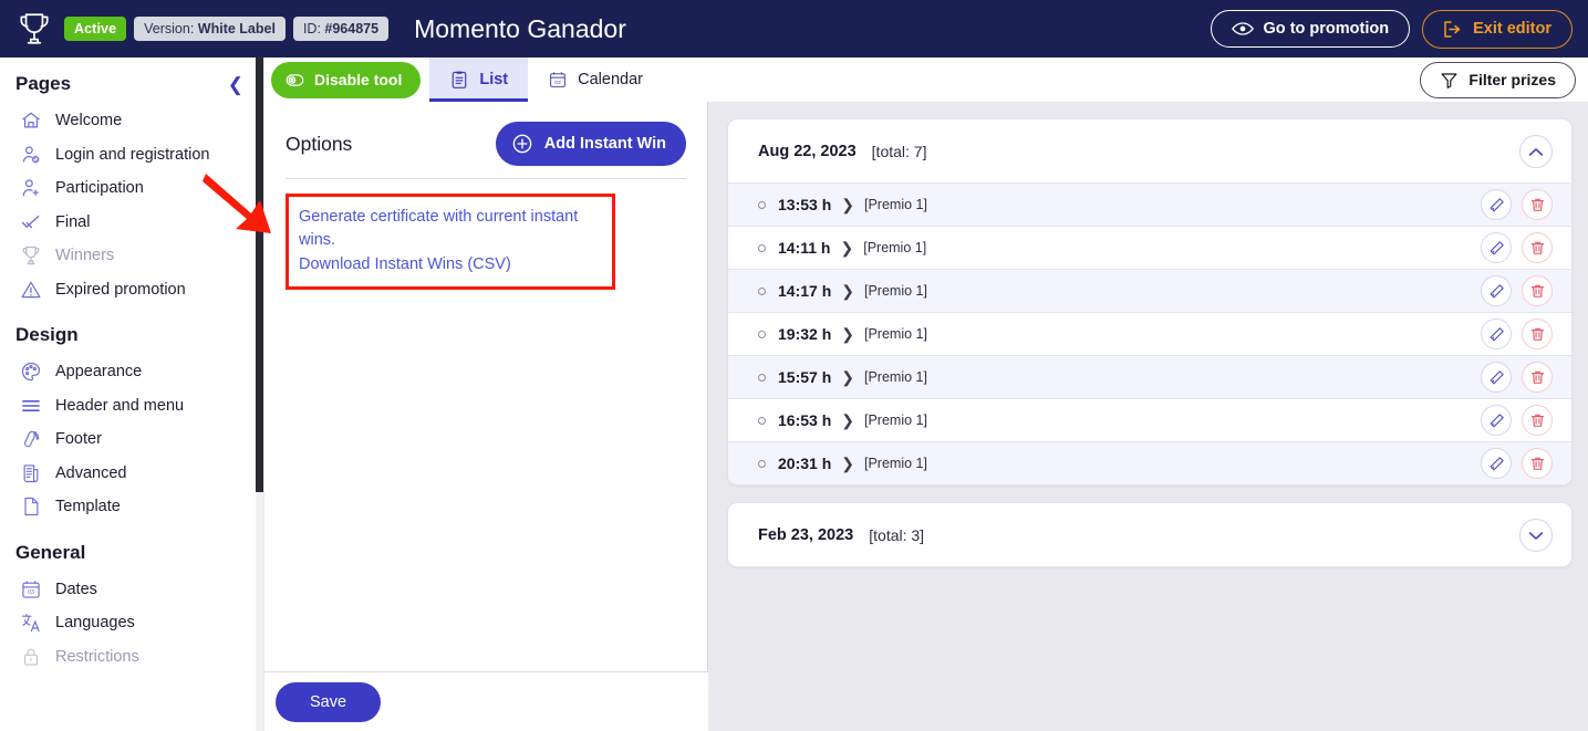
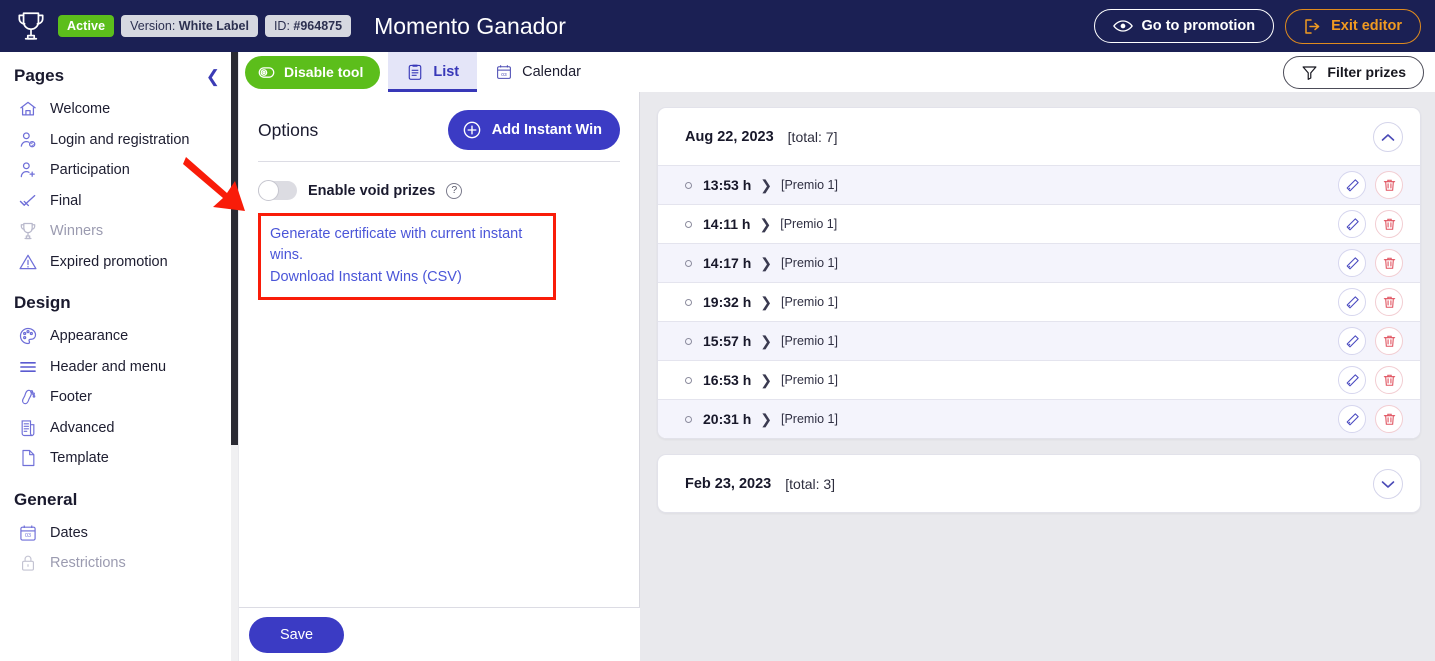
  Active
  Version: White Label
  ID: #964875
  Momento Ganador
  Go to promotion
  Exit editor
  Pages
  ❮
  Welcome
  Login and registration
  Participation
  Final
  Winners
  Expired promotion
  Design
  Appearance
  Header and menu
  Footer
  Advanced
  Template
  General
  Dates
- Languages
  Restrictions
  Disable tool
  List
  Calendar
  Filter prizes
  Options
  Add Instant Win
+ Enable void prizes
+ ?
  Generate certificate with current instant wins.
  Download Instant Wins (CSV)
  Save
  Aug 22, 2023
  [total: 7]
  13:53 h
  ❯
  [Premio 1]
  14:11 h
  ❯
  [Premio 1]
  14:17 h
  ❯
  [Premio 1]
  19:32 h
  ❯
  [Premio 1]
  15:57 h
  ❯
  [Premio 1]
  16:53 h
  ❯
  [Premio 1]
  20:31 h
  ❯
  [Premio 1]
  Feb 23, 2023
  [total: 3]
